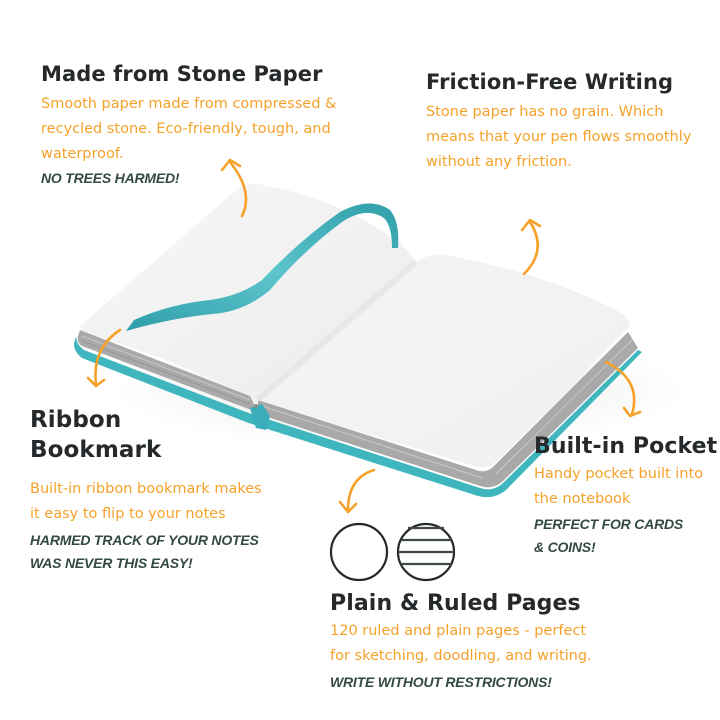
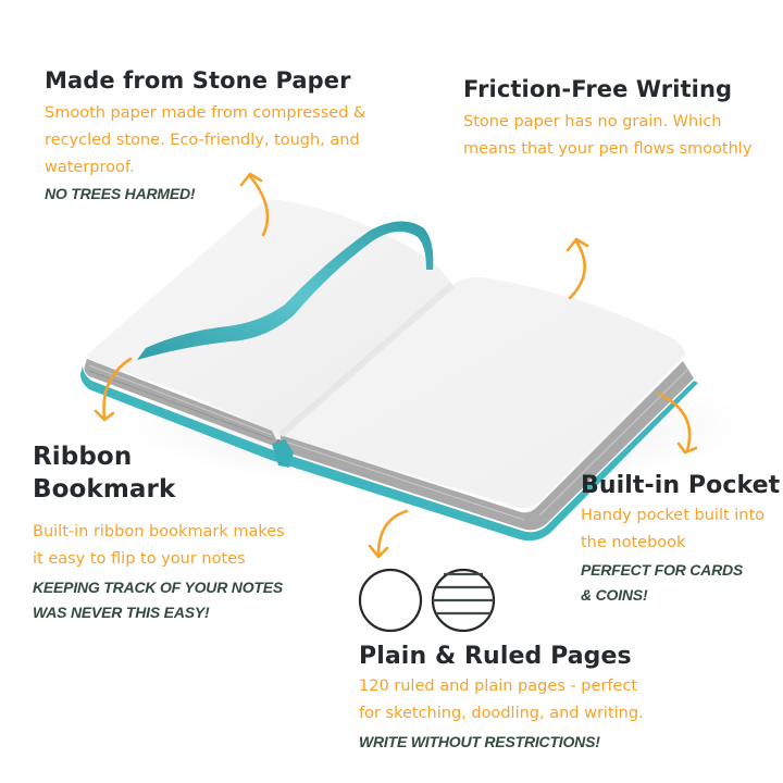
  Made from Stone Paper
  Smooth paper made from compressed &
  recycled stone. Eco-friendly, tough, and
  waterproof.
  NO TREES HARMED!
  Friction-Free Writing
  Stone paper has no grain. Which
  means that your pen flows smoothly
- without any friction.
  Ribbon
  Bookmark
  Built-in ribbon bookmark makes
  it easy to flip to your notes
- HARMED TRACK OF YOUR NOTES
+ KEEPING TRACK OF YOUR NOTES
  WAS NEVER THIS EASY!
  Built-in Pocket
  Handy pocket built into
  the notebook
  PERFECT FOR CARDS
  & COINS!
  Plain & Ruled Pages
  120 ruled and plain pages - perfect
  for sketching, doodling, and writing.
  WRITE WITHOUT RESTRICTIONS!
